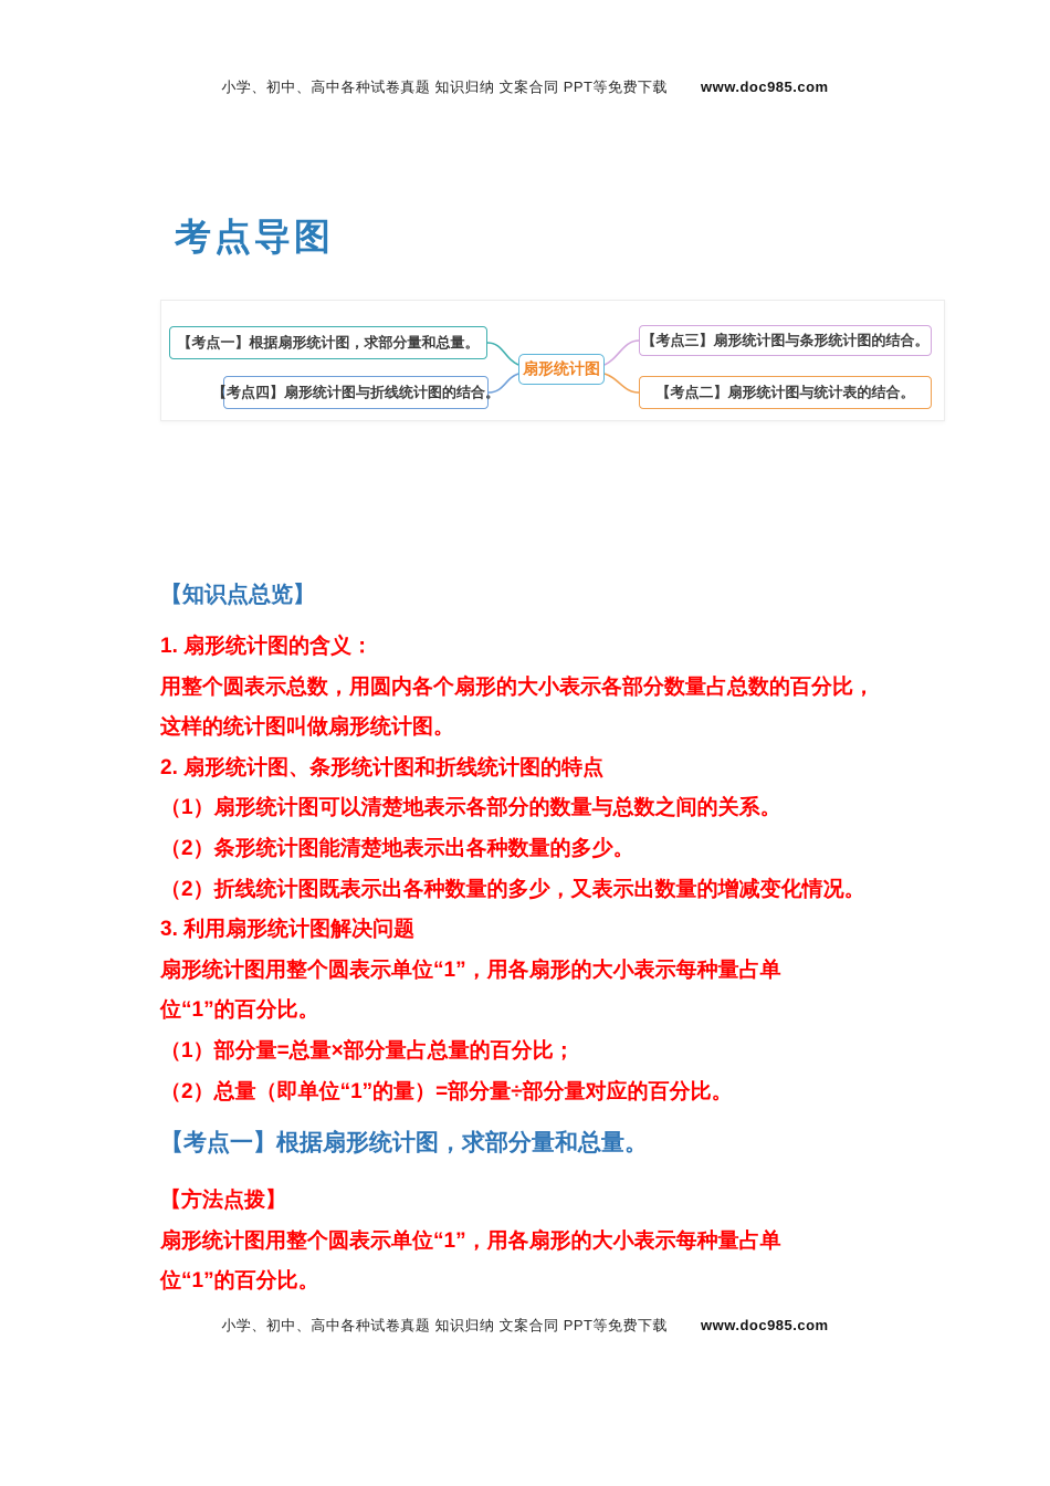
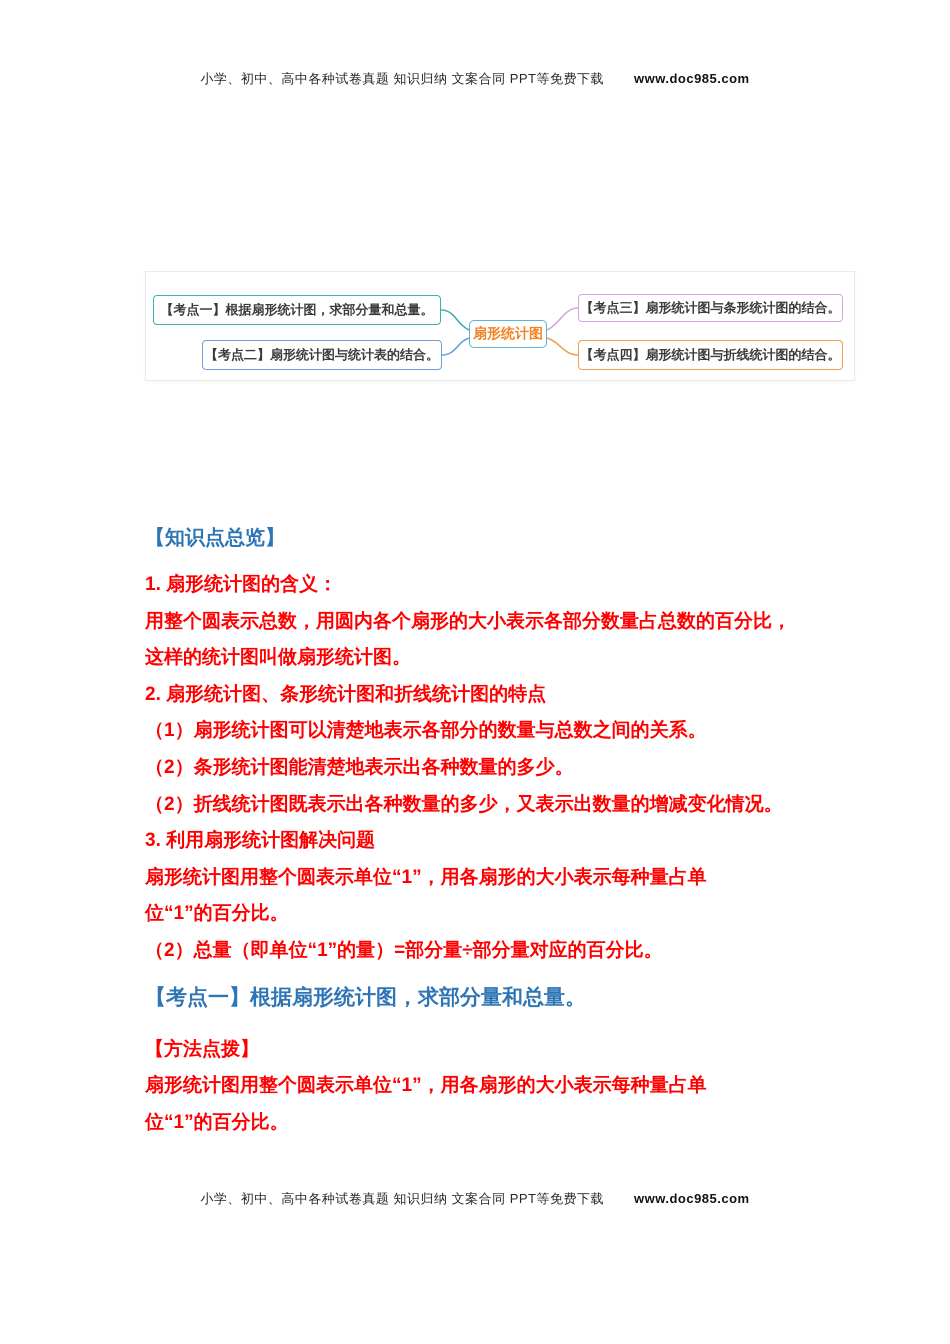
  小学、初中、高中各种试卷真题 知识归纳 文案合同 PPT等免费下载
  www.doc985.com
- 考点导图
  扇形统计图
  【考点一】根据扇形统计图，求部分量和总量。
- 【考点四】扇形统计图与折线统计图的结合。
+ 【考点二】扇形统计图与统计表的结合。
  【考点三】扇形统计图与条形统计图的结合。
- 【考点二】扇形统计图与统计表的结合。
+ 【考点四】扇形统计图与折线统计图的结合。
  【知识点总览】
  1. 扇形统计图的含义：
  用整个圆表示总数，用圆内各个扇形的大小表示各部分数量占总数的百分比，
  这样的统计图叫做扇形统计图。
  2. 扇形统计图、条形统计图和折线统计图的特点
  （1）扇形统计图可以清楚地表示各部分的数量与总数之间的关系。
  （2）条形统计图能清楚地表示出各种数量的多少。
  （2）折线统计图既表示出各种数量的多少，又表示出数量的增减变化情况。
  3. 利用扇形统计图解决问题
  扇形统计图用整个圆表示单位“1”，用各扇形的大小表示每种量占单
  位“1”的百分比。
- （1）部分量=总量×部分量占总量的百分比；
  （2）总量（即单位“1”的量）=部分量÷部分量对应的百分比。
  【考点一】根据扇形统计图，求部分量和总量。
  【方法点拨】
  扇形统计图用整个圆表示单位“1”，用各扇形的大小表示每种量占单
  位“1”的百分比。
  小学、初中、高中各种试卷真题 知识归纳 文案合同 PPT等免费下载
  www.doc985.com
